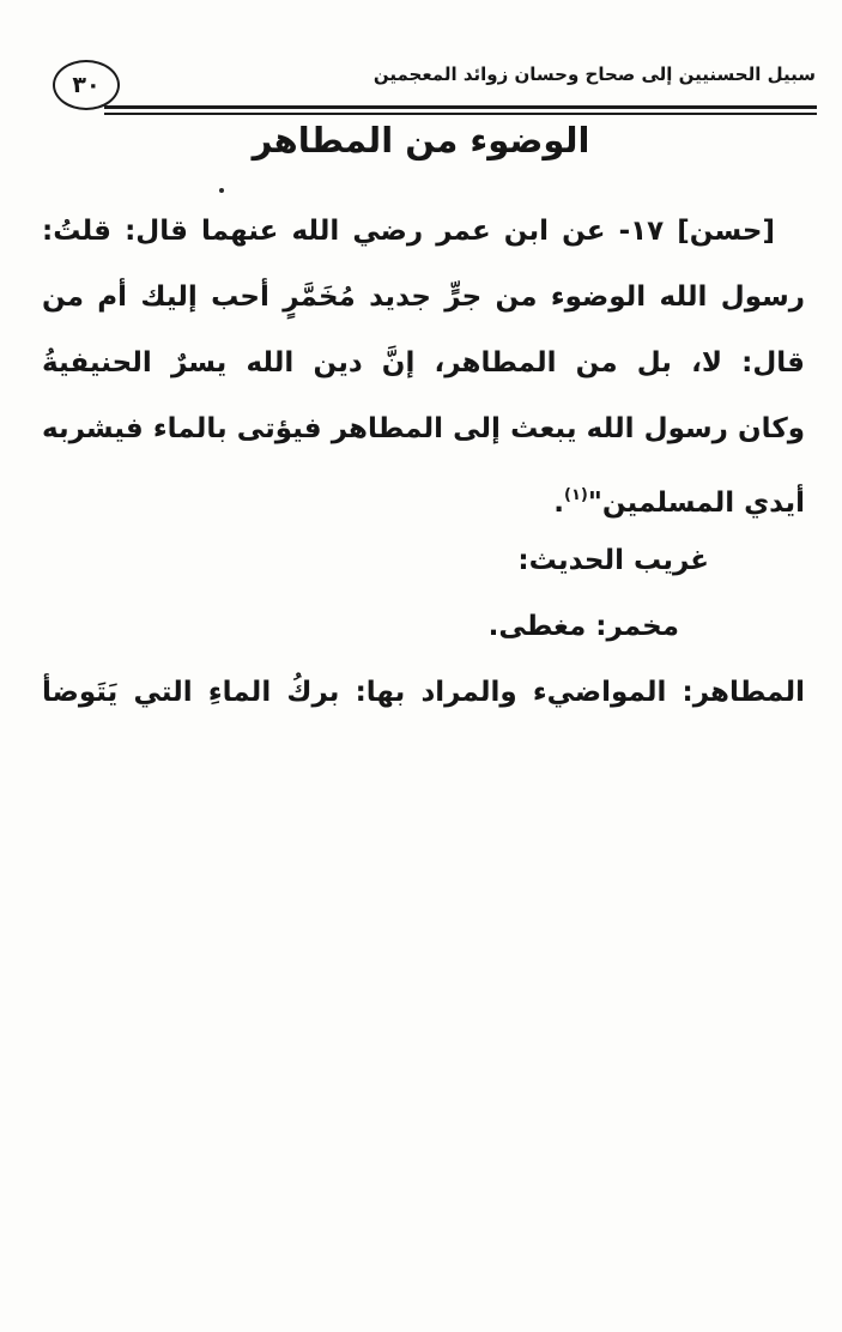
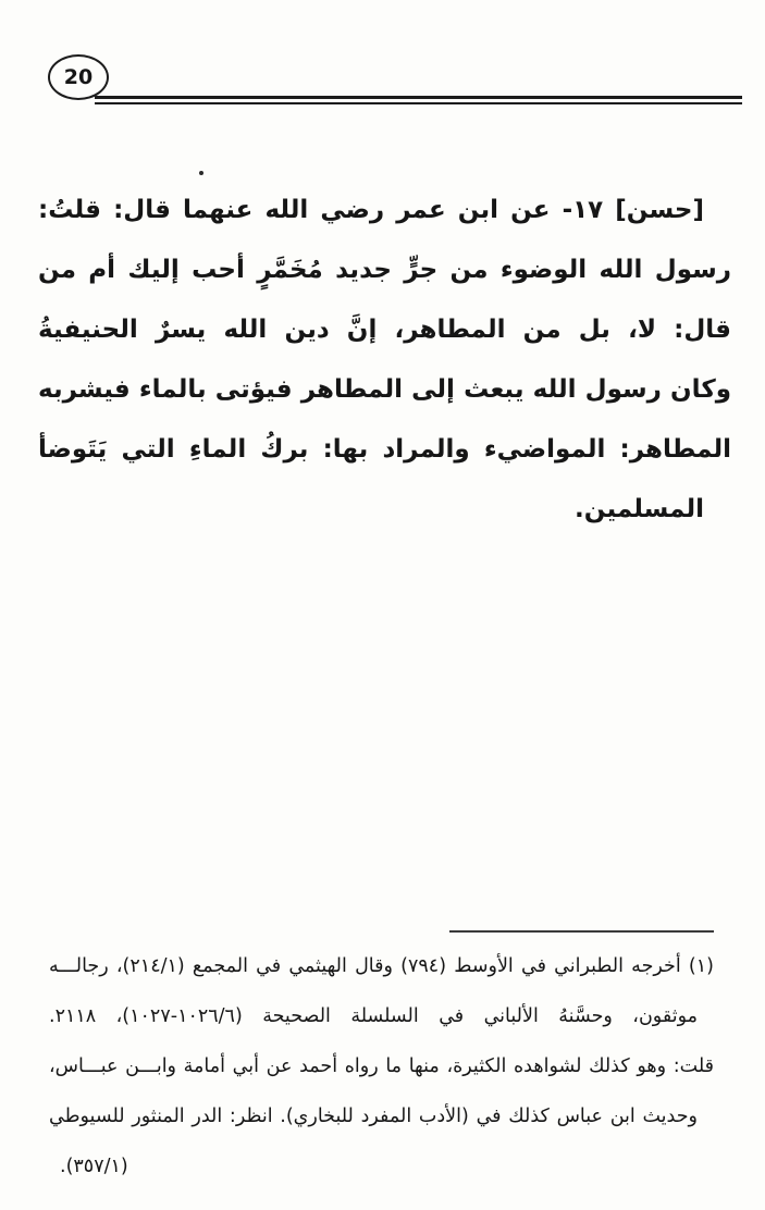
- ٣٠
+ 20
- سبيل الحسنيين إلى صحاح وحسان زوائد المعجمين
- الوضوء من المطاهر
  [حسن] ١٧- عن ابن عمر رضي الله عنهما قال: قلتُ:
  رسول الله الوضوء من جرٍّ جديد مُخَمَّرٍ أحب إليك أم من
  قال: لا، بل من المطاهر، إنَّ دين الله يسرٌ الحنيفيةُ
  وكان رسول الله يبعث إلى المطاهر فيؤتى بالماء فيشربه
- أيدي المسلمين"(١).
- غريب الحديث:
- مخمر: مغطى.
  المطاهر: المواضيء والمراد بها: بركُ الماءِ التي يَتَوضأ
+ المسلمين.
+ (١) أخرجه الطبراني في الأوسط (٧٩٤) وقال الهيثمي في المجمع (٢١٤/١)، رجالـــه
+ موثقون، وحسَّنهُ الألباني في السلسلة الصحيحة (١٠٢٦/٦-١٠٢٧)، ٢١١٨.
+ قلت: وهو كذلك لشواهده الكثيرة، منها ما رواه أحمد عن أبي أمامة وابـــن عبـــاس،
+ وحديث ابن عباس كذلك في (الأدب المفرد للبخاري). انظر: الدر المنثور للسيوطي
+ (٣٥٧/١).
